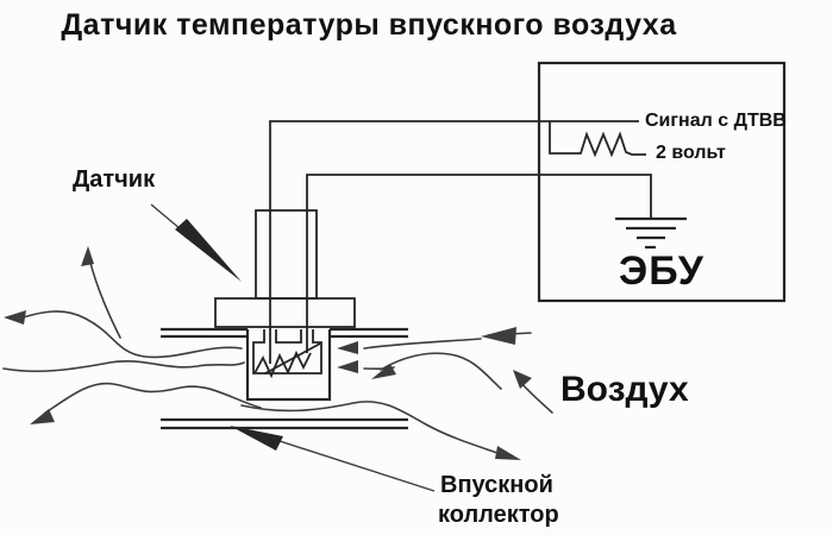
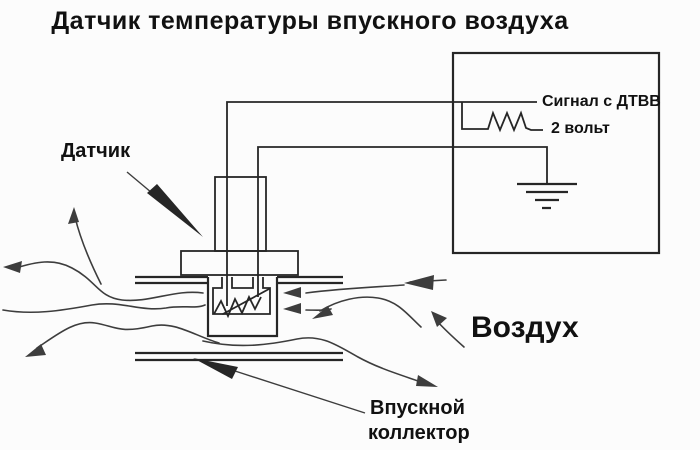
  Датчик температуры впускного воздуха
  Датчик
  Сигнал с ДТВВ
  2 вольт
- ЭБУ
  Воздух
  Впускной
  коллектор
